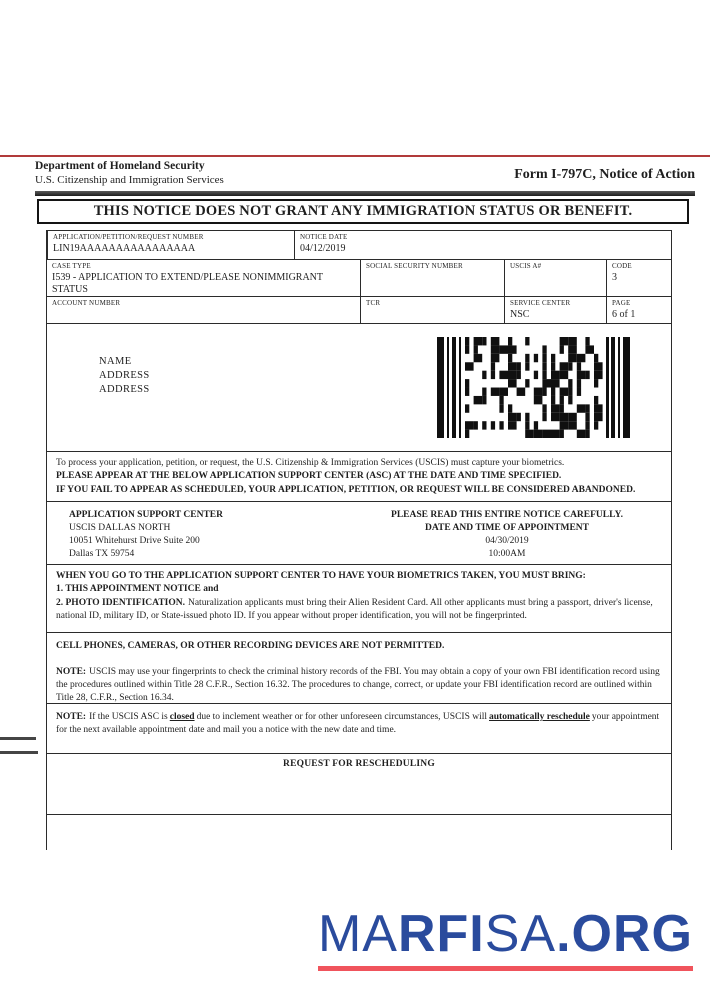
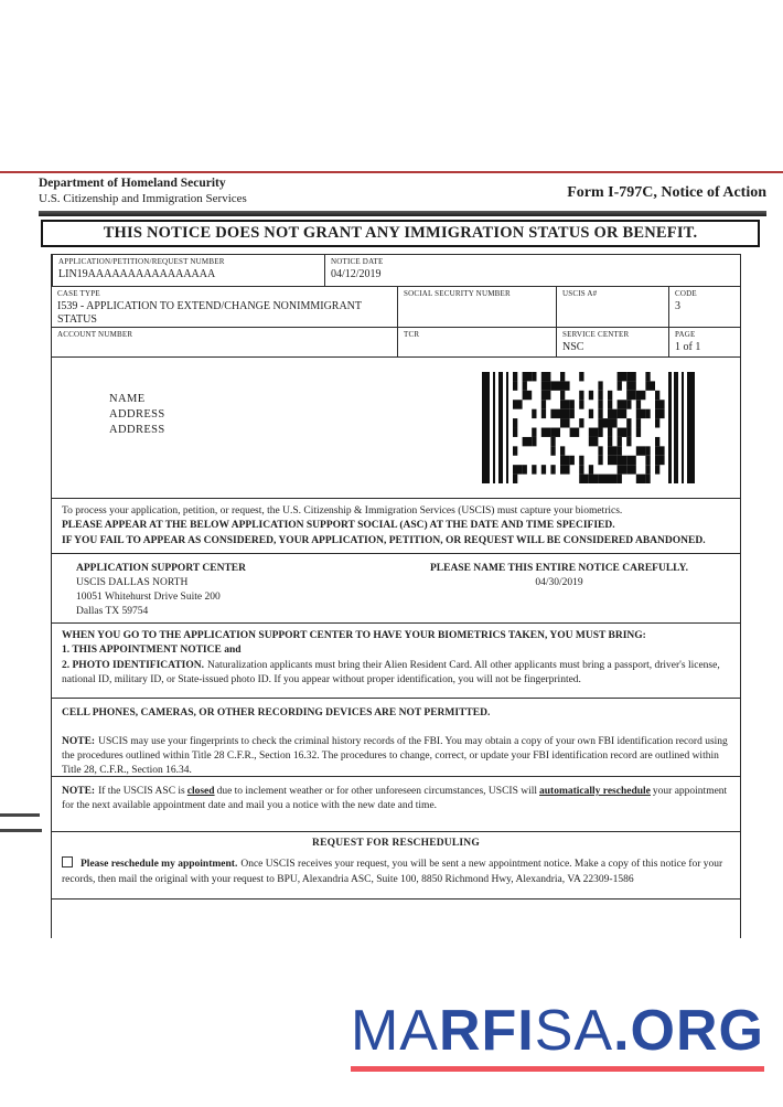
  Department of Homeland Security
  U.S. Citizenship and Immigration Services
  Form I-797C, Notice of Action
  THIS NOTICE DOES NOT GRANT ANY IMMIGRATION STATUS OR BENEFIT.
  APPLICATION/PETITION/REQUEST NUMBER
  LIN19AAAAAAAAAAAAAAAA
  NOTICE DATE
  04/12/2019
  CASE TYPE
- I539 - APPLICATION TO EXTEND/PLEASE NONIMMIGRANT STATUS
+ I539 - APPLICATION TO EXTEND/CHANGE NONIMMIGRANT STATUS
  SOCIAL SECURITY NUMBER
  USCIS A#
  CODE
  3
  ACCOUNT NUMBER
  TCR
  SERVICE CENTER
  NSC
  PAGE
- 6 of 1
+ 1 of 1
  NAME
  ADDRESS
  ADDRESS
  To process your application, petition, or request, the U.S. Citizenship & Immigration Services (USCIS) must capture your biometrics.
- PLEASE APPEAR AT THE BELOW APPLICATION SUPPORT CENTER (ASC) AT THE DATE AND TIME SPECIFIED.
+ PLEASE APPEAR AT THE BELOW APPLICATION SUPPORT SOCIAL (ASC) AT THE DATE AND TIME SPECIFIED.
- IF YOU FAIL TO APPEAR AS SCHEDULED, YOUR APPLICATION, PETITION, OR REQUEST WILL BE CONSIDERED ABANDONED.
+ IF YOU FAIL TO APPEAR AS CONSIDERED, YOUR APPLICATION, PETITION, OR REQUEST WILL BE CONSIDERED ABANDONED.
  APPLICATION SUPPORT CENTER
  USCIS DALLAS NORTH
  10051 Whitehurst Drive Suite 200
  Dallas TX 59754
- PLEASE READ THIS ENTIRE NOTICE CAREFULLY.
+ PLEASE NAME THIS ENTIRE NOTICE CAREFULLY.
- DATE AND TIME OF APPOINTMENT
  04/30/2019
- 10:00AM
  WHEN YOU GO TO THE APPLICATION SUPPORT CENTER TO HAVE YOUR BIOMETRICS TAKEN, YOU MUST BRING:
  1. THIS APPOINTMENT NOTICE and
  2. PHOTO IDENTIFICATION. Naturalization applicants must bring their Alien Resident Card. All other applicants must bring a passport, driver's license, national ID, military ID, or State-issued photo ID. If you appear without proper identification, you will not be fingerprinted.
  CELL PHONES, CAMERAS, OR OTHER RECORDING DEVICES ARE NOT PERMITTED.
  NOTE: USCIS may use your fingerprints to check the criminal history records of the FBI. You may obtain a copy of your own FBI identification record using the procedures outlined within Title 28 C.F.R., Section 16.32. The procedures to change, correct, or update your FBI identification record are outlined within Title 28, C.F.R., Section 16.34.
  NOTE: If the USCIS ASC is closed due to inclement weather or for other unforeseen circumstances, USCIS will automatically reschedule your appointment for the next available appointment date and mail you a notice with the new date and time.
  REQUEST FOR RESCHEDULING
+ Please reschedule my appointment. Once USCIS receives your request, you will be sent a new appointment notice. Make a copy of this notice for your records, then mail the original with your request to BPU, Alexandria ASC, Suite 100, 8850 Richmond Hwy, Alexandria, VA 22309-1586
  MARFISA.ORG
